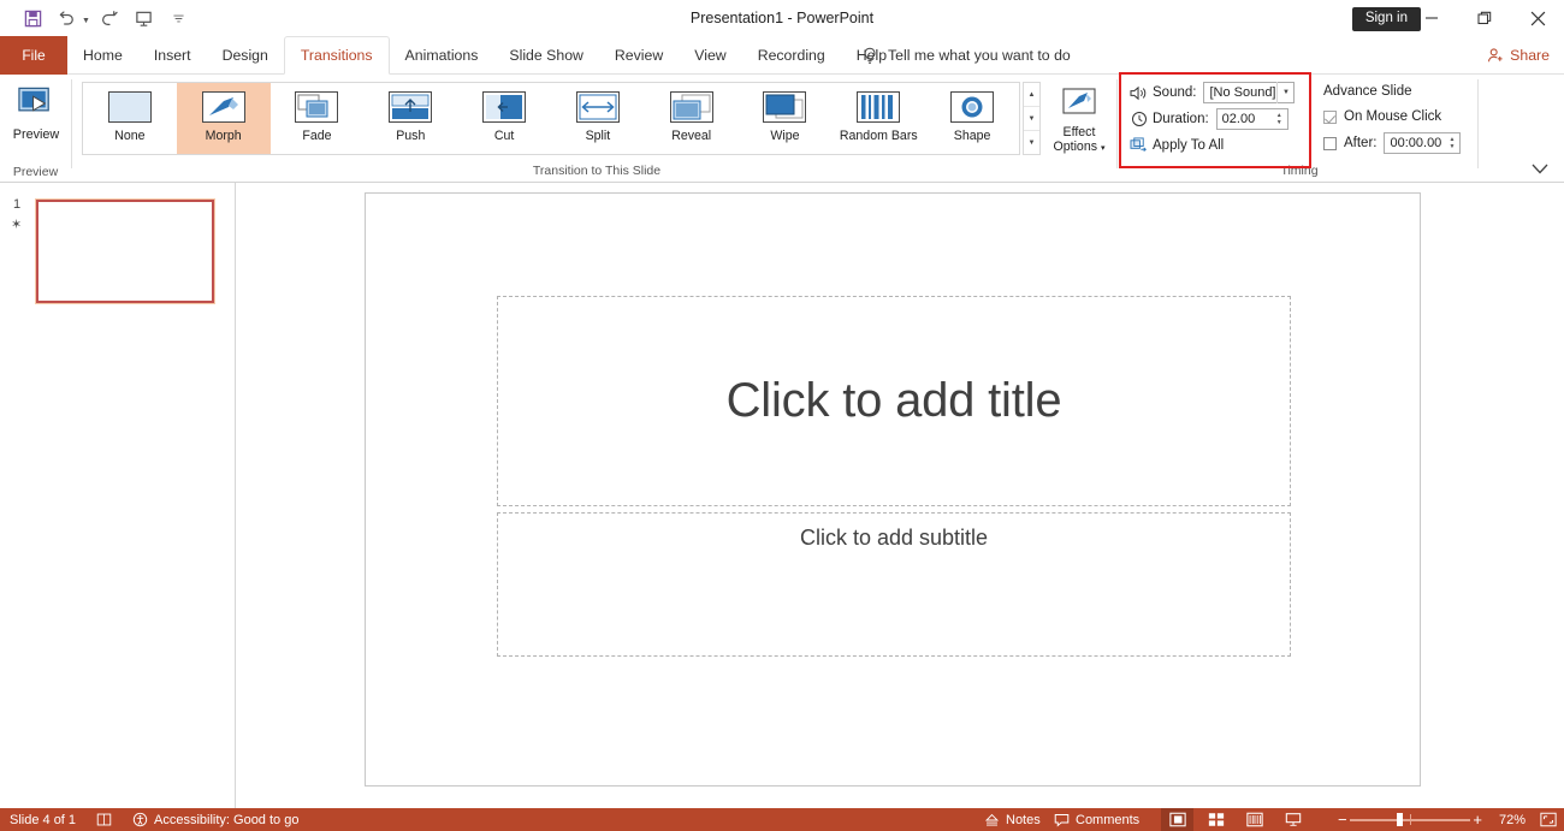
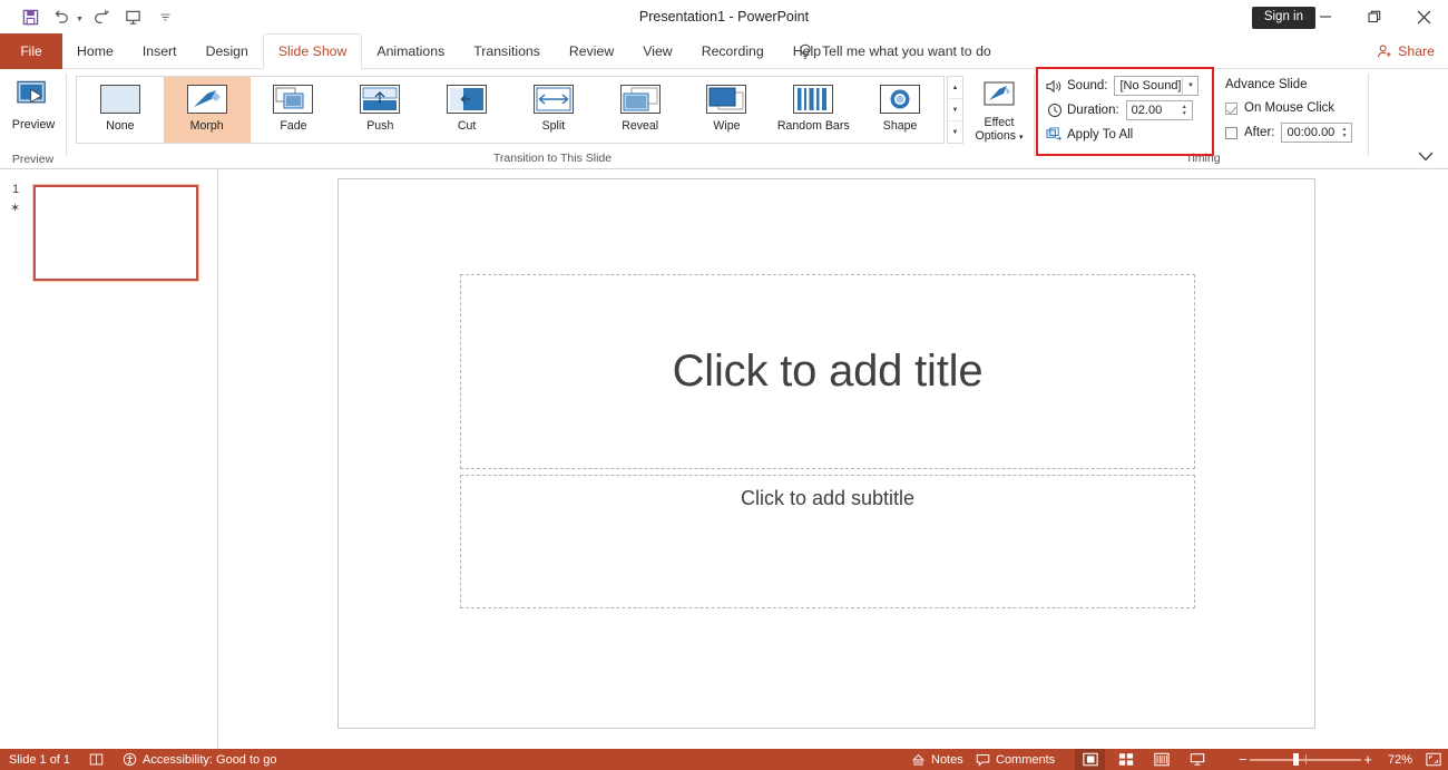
  Presentation1 - PowerPoint
  Sign in
  File
  Home
  Insert
  Design
- Transitions
+ Slide Show
  Animations
- Slide Show
+ Transitions
  Review
  View
  Recording
  Help
  Tell me what you want to do
  Share
  Preview
  Preview
  None
  Morph
  Fade
  Push
  Cut
  Split
  Reveal
  Wipe
  Random Bars
  Shape
  Effect
  Options
  Transition to This Slide
  Sound:
  [No Sound]
  Duration:
  02.00
  Apply To All
  Advance Slide
  On Mouse Click
  After:
  00:00.00
  Timing
  1
  ✶
  Click to add title
  Click to add subtitle
- Slide 4 of 1
+ Slide 1 of 1
  Accessibility: Good to go
  Notes
  Comments
  −
  +
  72%
